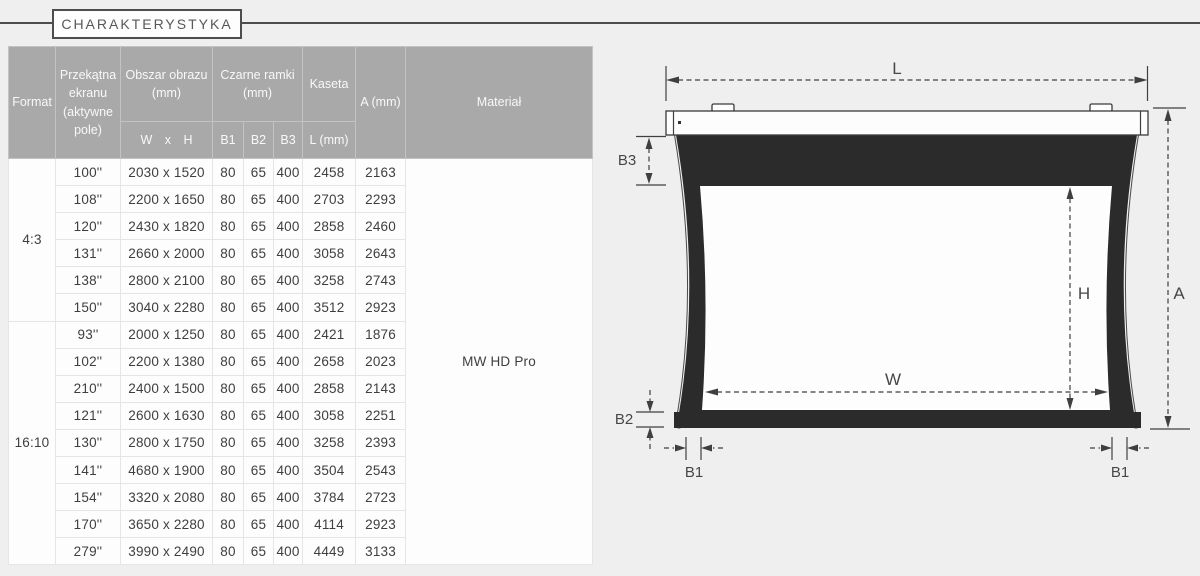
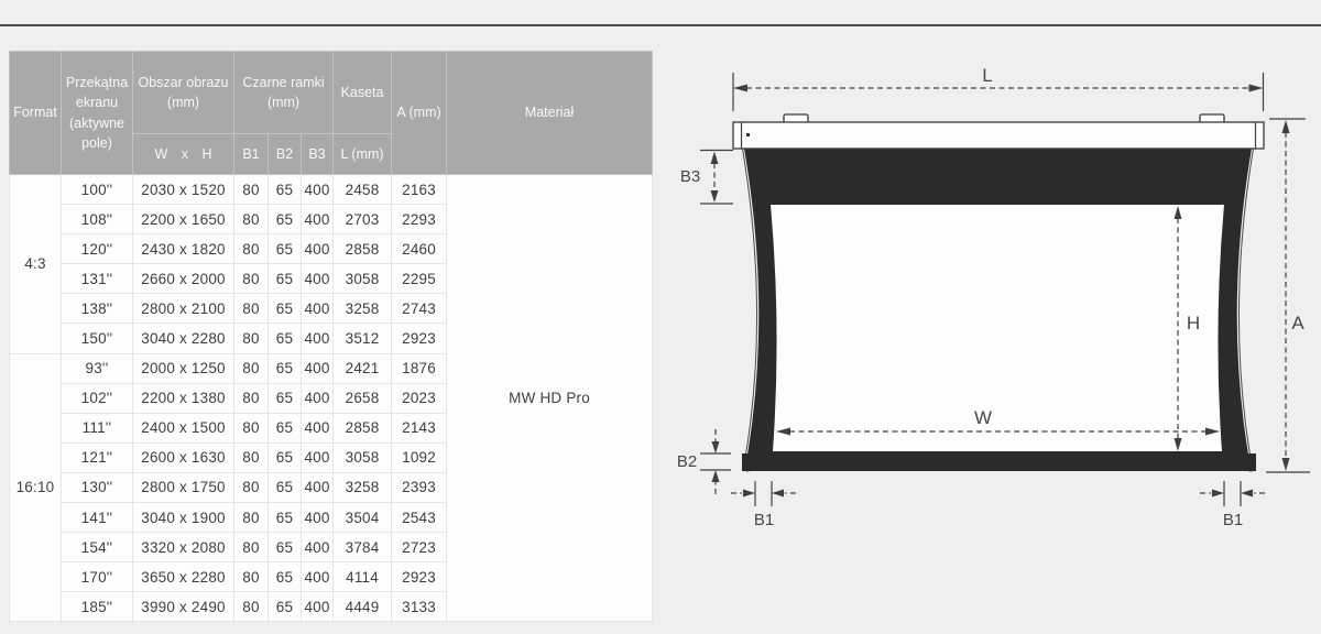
- CHARAKTERYSTYKA
  Format	Przekątna ekranu (aktywne pole)	Obszar obrazu (mm)	Czarne ramki (mm)	Kaseta	A (mm)	Materiał
  W x H	B1	B2	B3	L (mm)
  4:3	100''	2030 x 1520	80	65	400	2458	2163	MW HD Pro
  108''	2200 x 1650	80	65	400	2703	2293
  120''	2430 x 1820	80	65	400	2858	2460
- 131''	2660 x 2000	80	65	400	3058	2643
+ 131''	2660 x 2000	80	65	400	3058	2295
  138''	2800 x 2100	80	65	400	3258	2743
  150''	3040 x 2280	80	65	400	3512	2923
  16:10	93''	2000 x 1250	80	65	400	2421	1876
  102''	2200 x 1380	80	65	400	2658	2023
- 210''	2400 x 1500	80	65	400	2858	2143
+ 111''	2400 x 1500	80	65	400	2858	2143
- 121''	2600 x 1630	80	65	400	3058	2251
+ 121''	2600 x 1630	80	65	400	3058	1092
  130''	2800 x 1750	80	65	400	3258	2393
- 141''	4680 x 1900	80	65	400	3504	2543
+ 141''	3040 x 1900	80	65	400	3504	2543
  154''	3320 x 2080	80	65	400	3784	2723
  170''	3650 x 2280	80	65	400	4114	2923
- 279''	3990 x 2490	80	65	400	4449	3133
+ 185''	3990 x 2490	80	65	400	4449	3133
  L
  A
  H
  W
  B3
  B2
  B1
  B1
